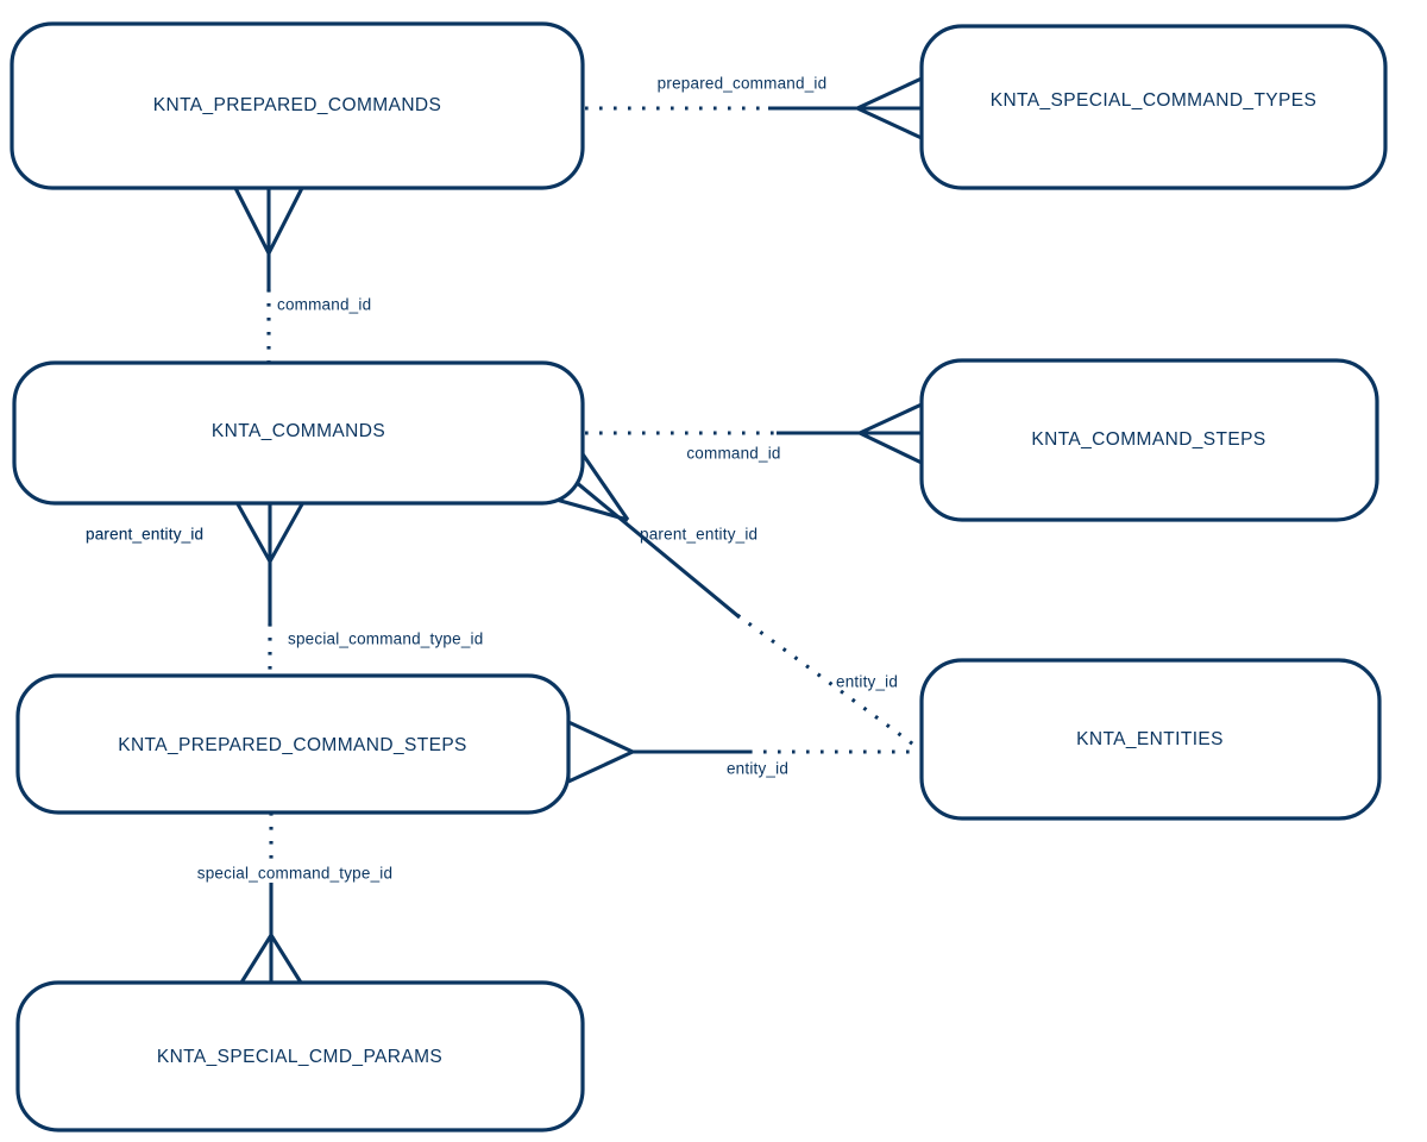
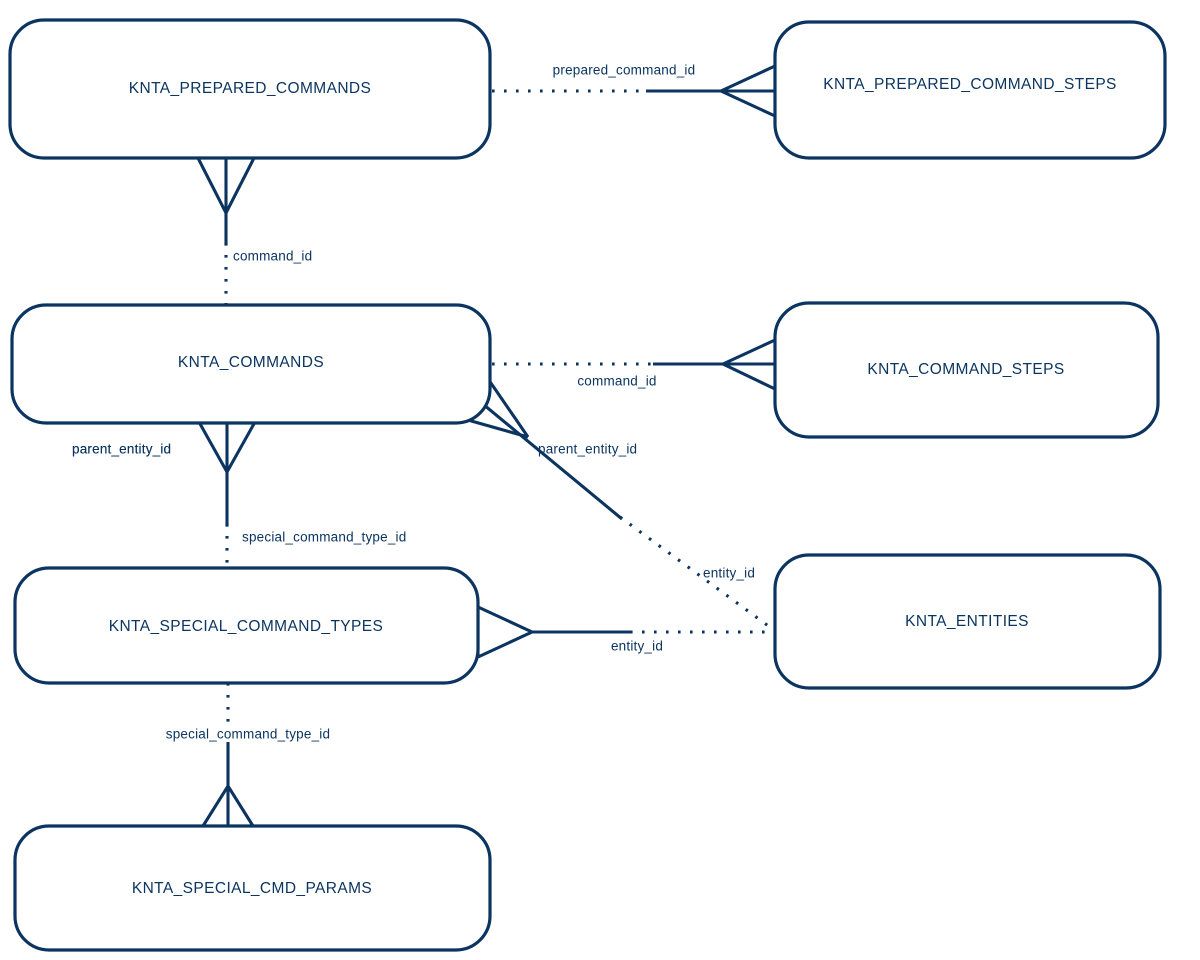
  prepared_command_id
  command_id
  command_id
  parent_entity_id
  parent_entity_id
  entity_id
  special_command_type_id
  entity_id
  special_command_type_id
  KNTA_PREPARED_COMMANDS
- KNTA_SPECIAL_COMMAND_TYPES
+ KNTA_PREPARED_COMMAND_STEPS
  KNTA_COMMANDS
  KNTA_COMMAND_STEPS
- KNTA_PREPARED_COMMAND_STEPS
+ KNTA_SPECIAL_COMMAND_TYPES
  KNTA_ENTITIES
  KNTA_SPECIAL_CMD_PARAMS
